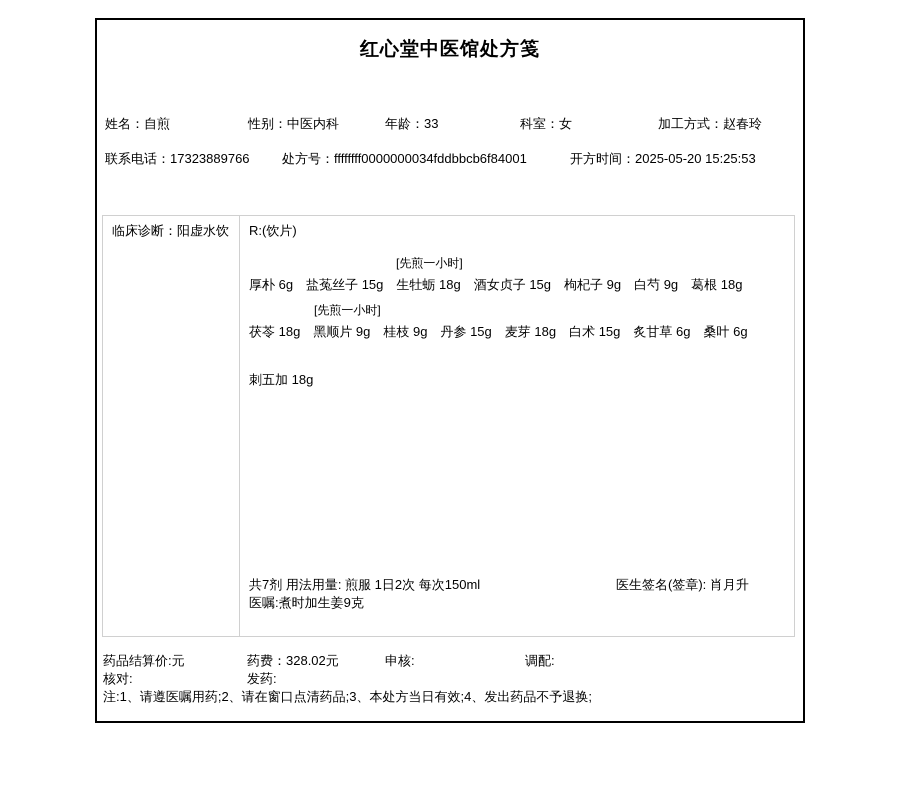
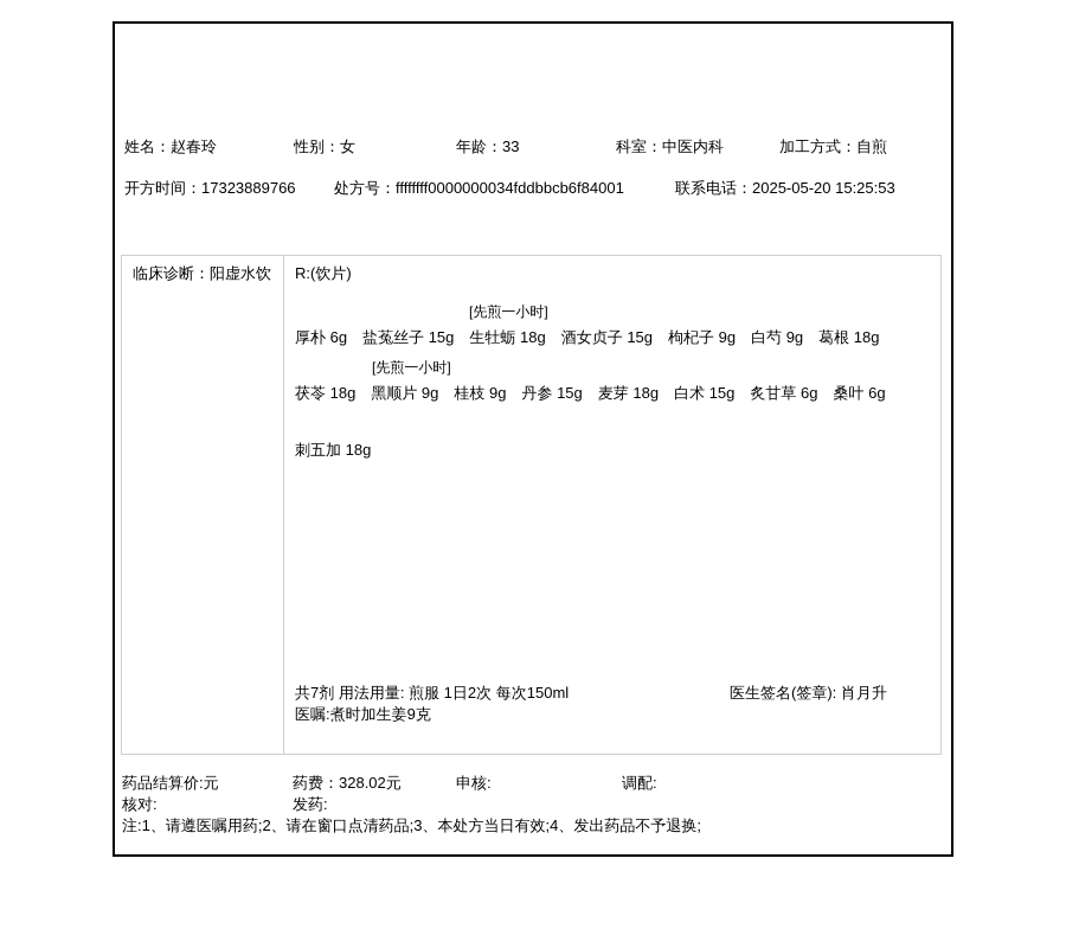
- 红心堂中医馆处方笺
- 姓名：自煎
+ 姓名：赵春玲
- 性别：中医内科
+ 性别：女
  年龄：33
- 科室：女
+ 科室：中医内科
- 加工方式：赵春玲
+ 加工方式：自煎
- 联系电话：17323889766
+ 开方时间：17323889766
  处方号：ffffffff0000000034fddbbcb6f84001
- 开方时间：2025-05-20 15:25:53
+ 联系电话：2025-05-20 15:25:53
  临床诊断：阳虚水饮
  R:(饮片)
  [先煎一小时]
  厚朴 6g 盐菟丝子 15g 生牡蛎 18g 酒女贞子 15g 枸杞子 9g 白芍 9g 葛根 18g
  [先煎一小时]
  茯苓 18g 黑顺片 9g 桂枝 9g 丹参 15g 麦芽 18g 白术 15g 炙甘草 6g 桑叶 6g
  刺五加 18g
  共7剂 用法用量: 煎服 1日2次 每次150ml
  医生签名(签章): 肖月升
  医嘱:煮时加生姜9克
  药品结算价:元
  药费：328.02元
  申核:
  调配:
  核对:
  发药:
  注:1、请遵医嘱用药;2、请在窗口点清药品;3、本处方当日有效;4、发出药品不予退换;
